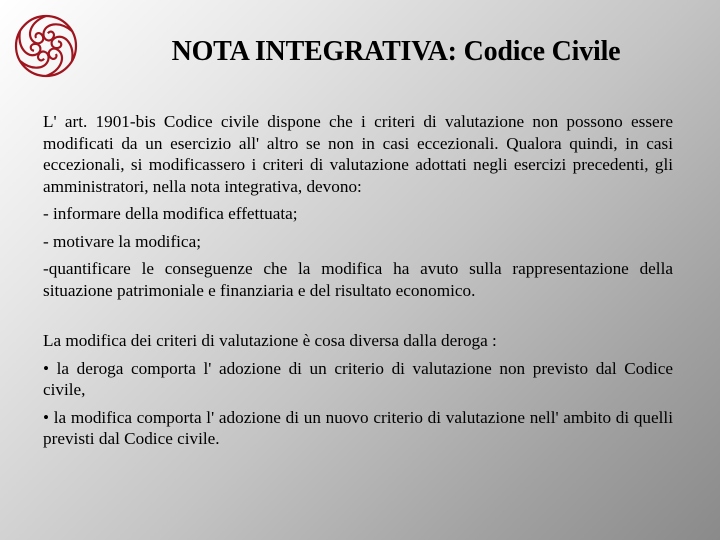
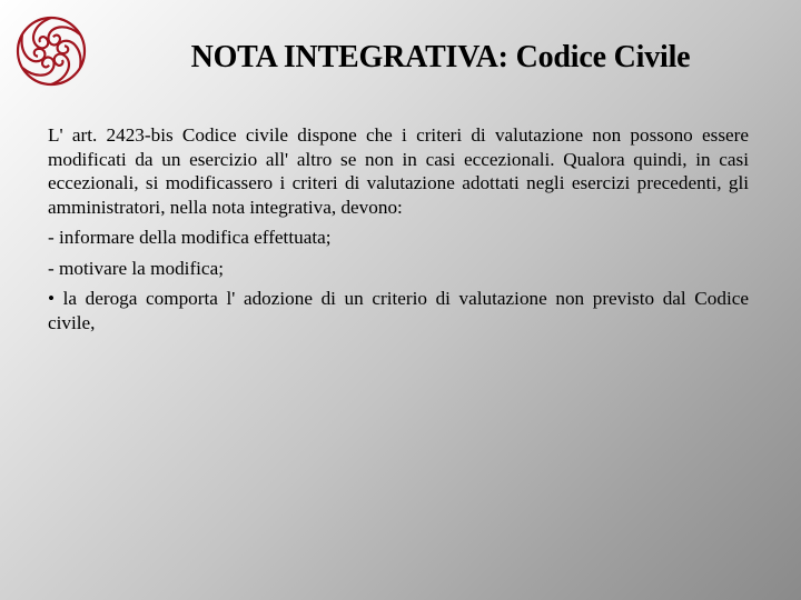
  NOTA INTEGRATIVA: Codice Civile
- L' art. 1901-bis Codice civile dispone che i criteri di valutazione non possono essere modificati da un esercizio all' altro se non in casi eccezionali. Qualora quindi, in casi eccezionali, si modificassero i criteri di valutazione adottati negli esercizi precedenti, gli amministratori, nella nota integrativa, devono:
+ L' art. 2423-bis Codice civile dispone che i criteri di valutazione non possono essere modificati da un esercizio all' altro se non in casi eccezionali. Qualora quindi, in casi eccezionali, si modificassero i criteri di valutazione adottati negli esercizi precedenti, gli amministratori, nella nota integrativa, devono:
  - informare della modifica effettuata;
  - motivare la modifica;
- -quantificare le conseguenze che la modifica ha avuto sulla rappresentazione della situazione patrimoniale e finanziaria e del risultato economico.
- La modifica dei criteri di valutazione è cosa diversa dalla deroga :
  • la deroga comporta l' adozione di un criterio di valutazione non previsto dal Codice civile,
- • la modifica comporta l' adozione di un nuovo criterio di valutazione nell' ambito di quelli previsti dal Codice civile.
